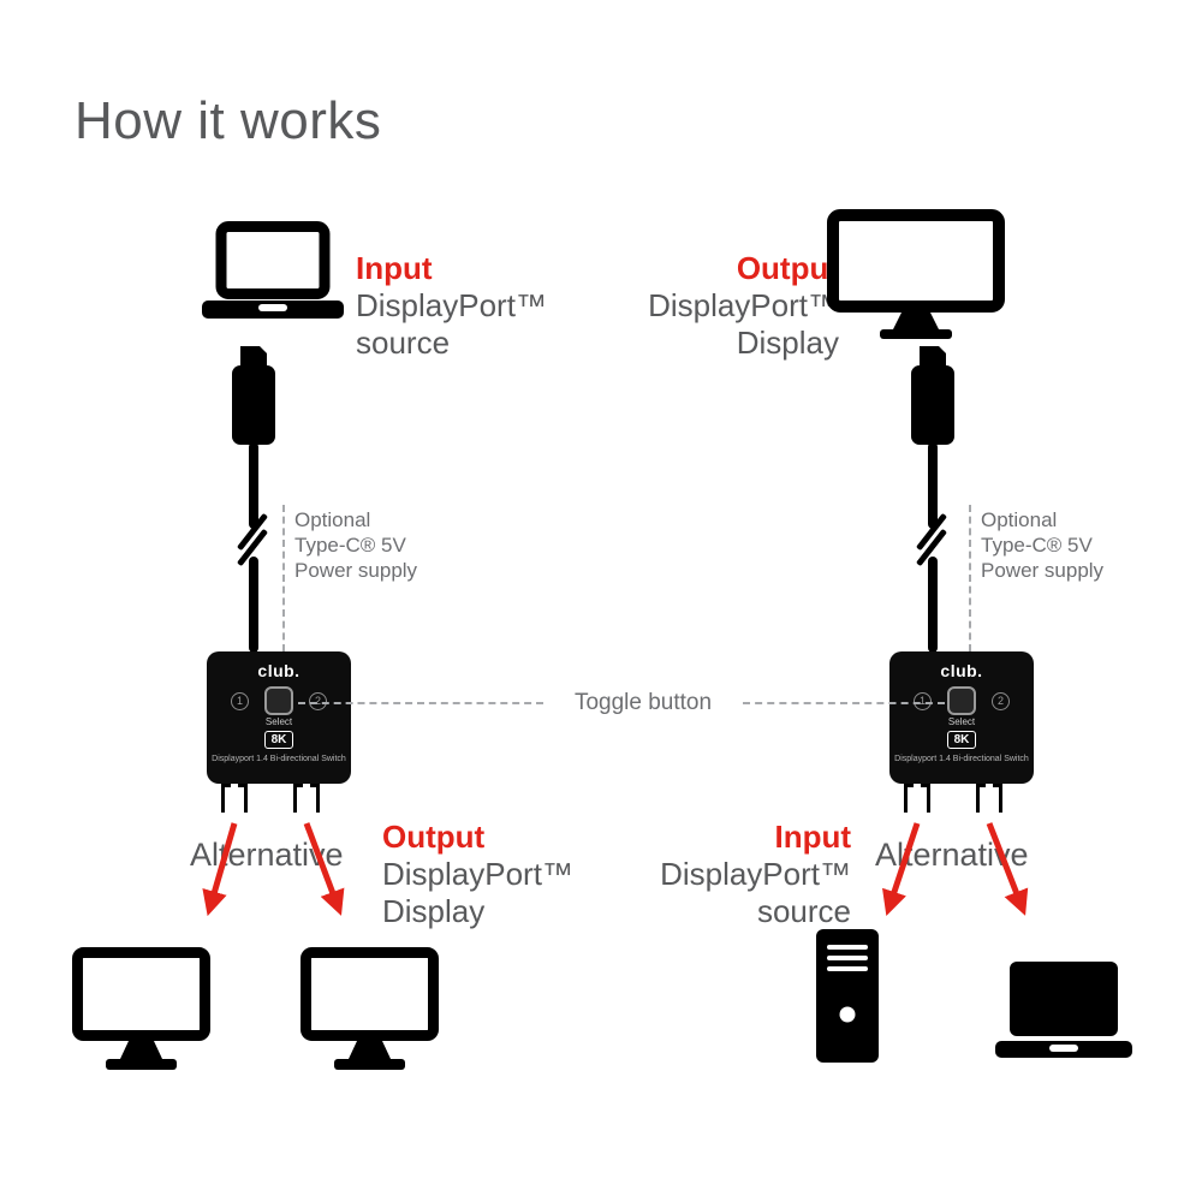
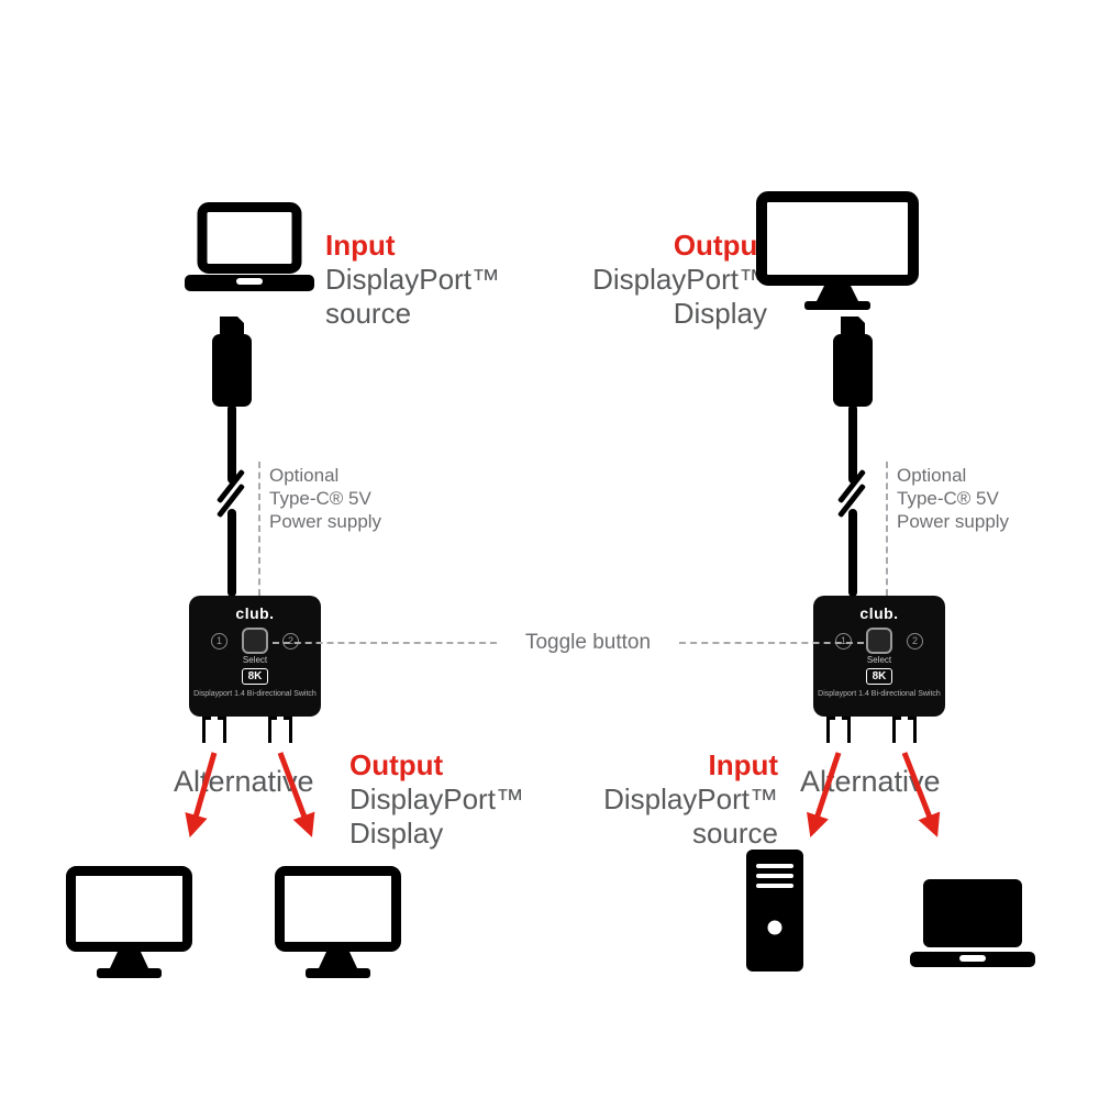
- How it works
  Input
  DisplayPort™
  source
  Optional
  Type-C® 5V
  Power supply
  club.
  1
  2
  Select
  8K
  Toggle button
  Alernatie
  Output
  DisplayPort™
  Display
  Outpu
  DisplayPort™
  Display
  Optional
  Type-C® 5V
  Power supply
  club.
  1
  2
  Select
  8K
  Input
  DisplayPort™
  source
  Alernatie
